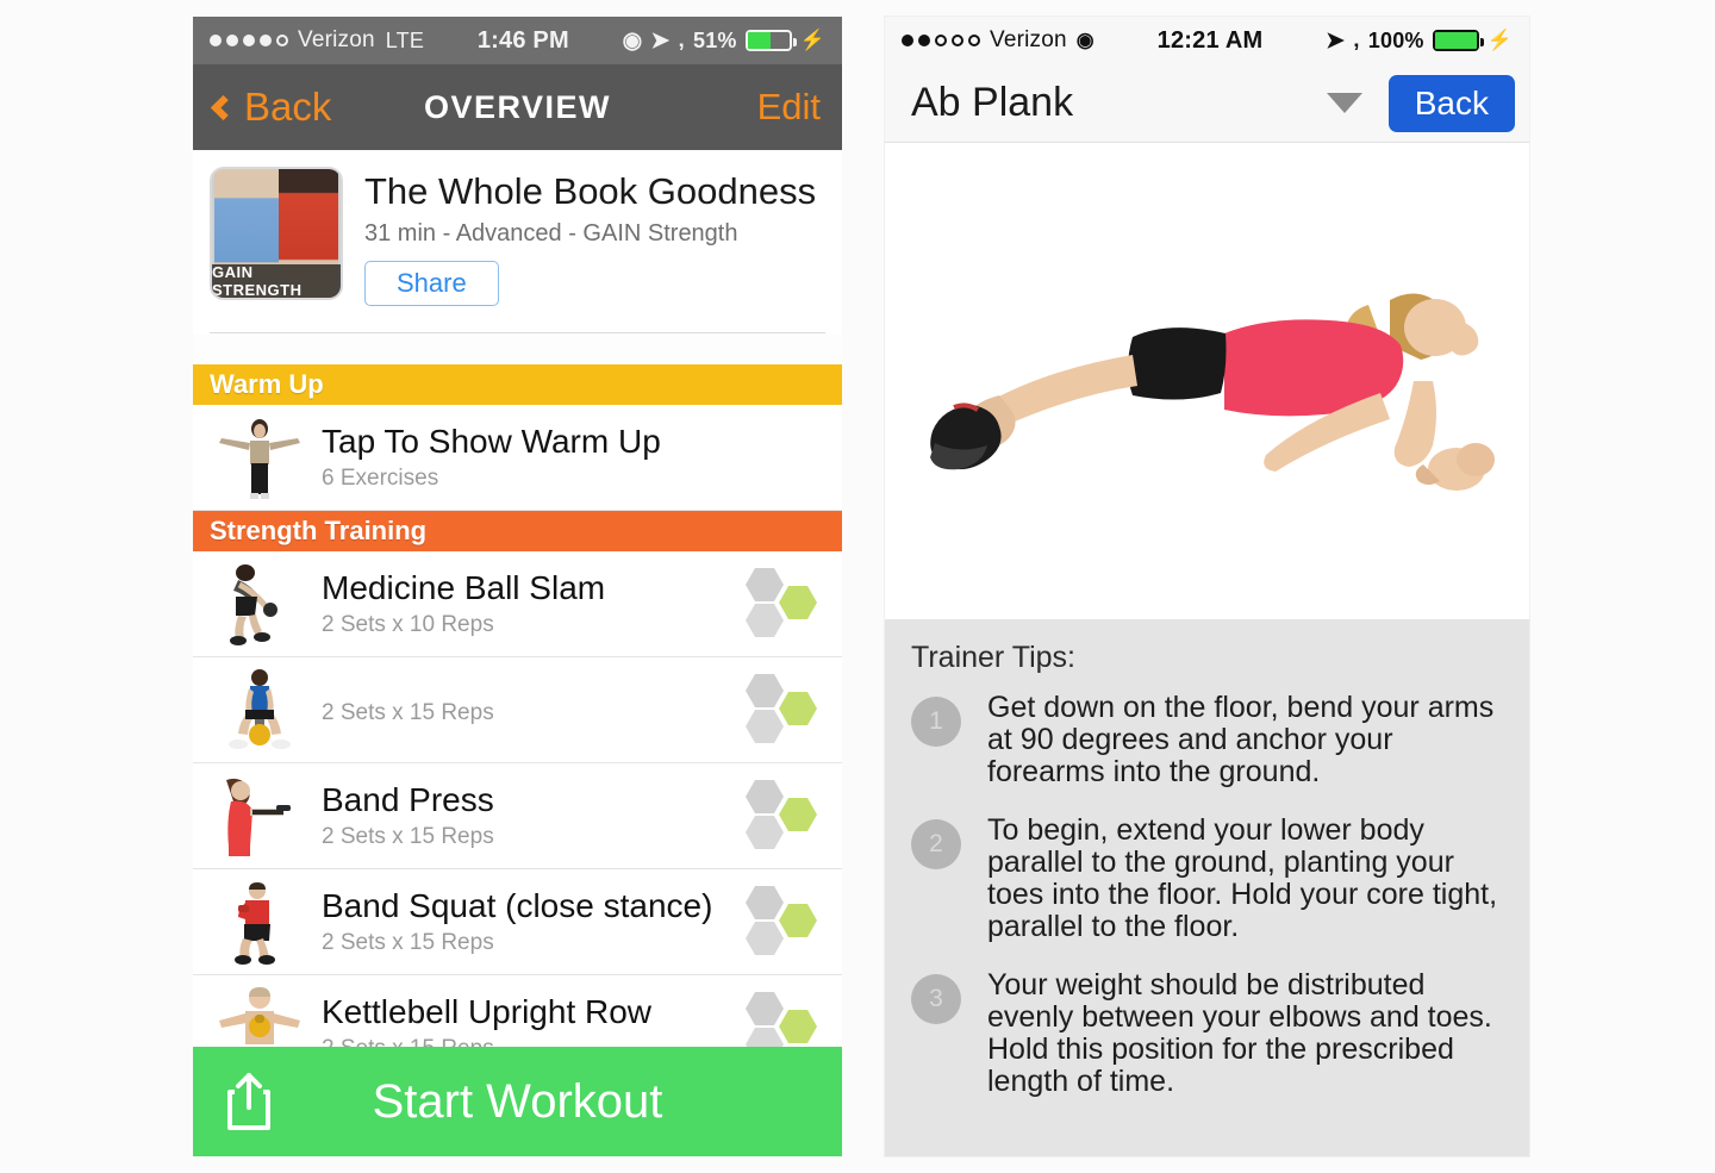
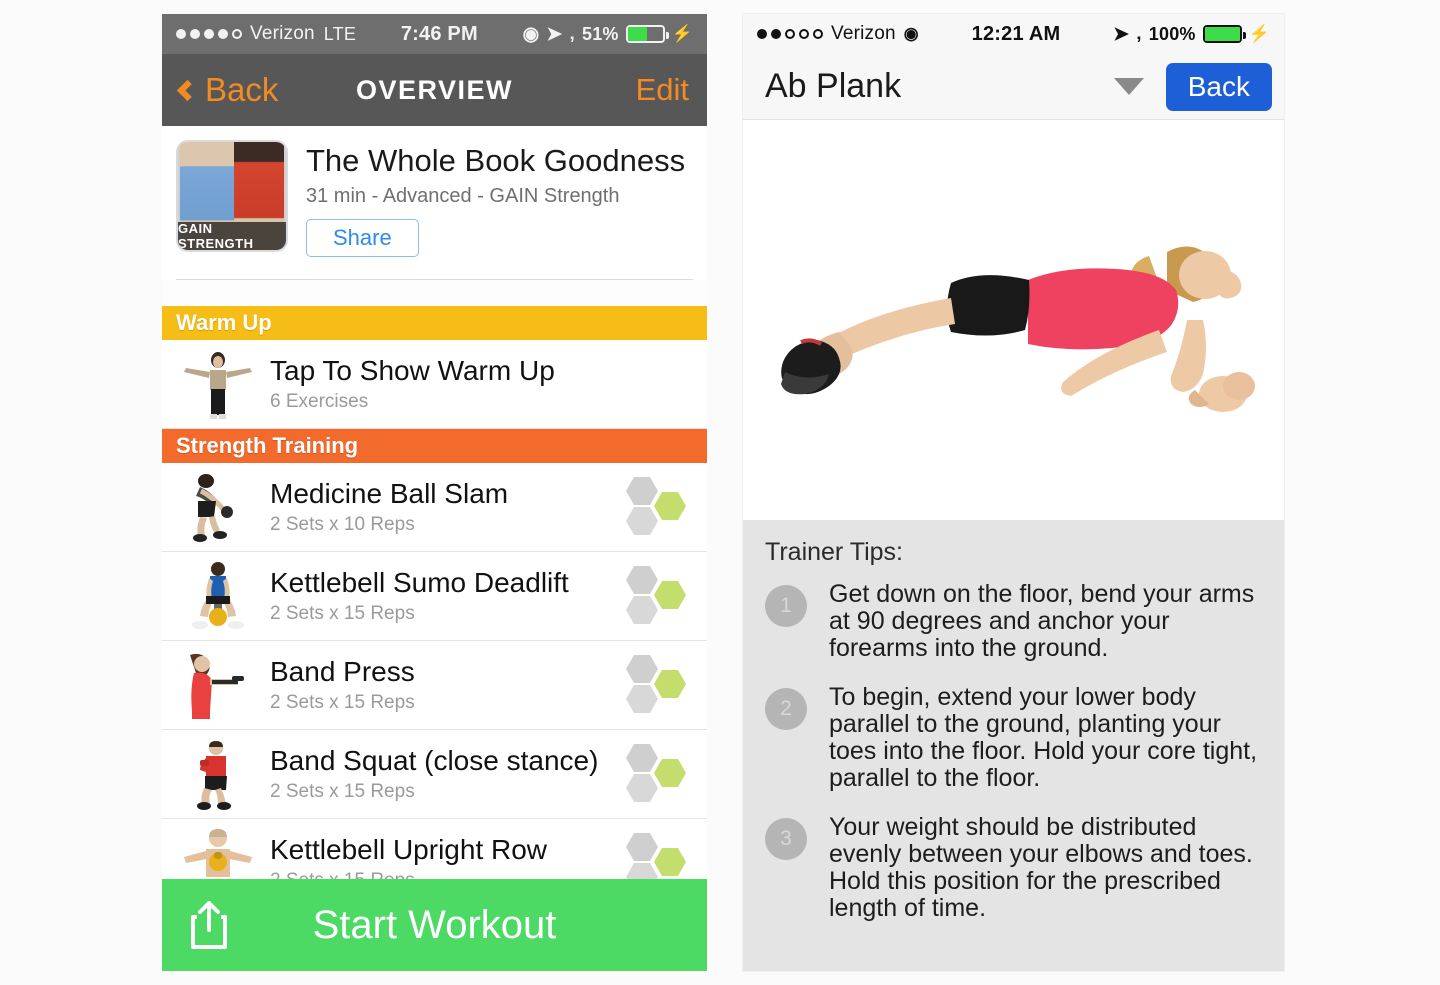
  Verizon
  LTE
- 1:46 PM
+ 7:46 PM
  ◉
  ➤
  ‚
  51%
  ⚡
  Back
  OVERVIEW
  Edit
  GAIN STRENGTH
  The Whole Book Goodness
  31 min - Advanced - GAIN Strength
  Share
  Warm Up
  Tap To Show Warm Up
  6 Exercises
  Strength Training
  Medicine Ball Slam
  2 Sets x 10 Reps
+ Kettlebell Sumo Deadlift
  2 Sets x 15 Reps
  Band Press
  2 Sets x 15 Reps
  Band Squat (close stance)
  2 Sets x 15 Reps
  Kettlebell Upright Row
  Start Workout
  Verizon
  ◉
  12:21 AM
  ➤
  ‚
  100%
  ⚡
  Ab Plank
  Back
  Trainer Tips:
  1
  Get down on the floor, bend your arms at 90 degrees and anchor your forearms into the ground.
  2
  To begin, extend your lower body parallel to the ground, planting your toes into the floor. Hold your core tight, parallel to the floor.
  3
  Your weight should be distributed evenly between your elbows and toes. Hold this position for the prescribed length of time.
